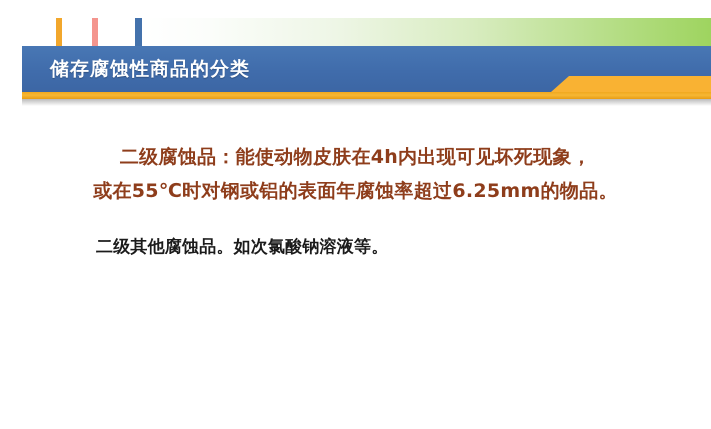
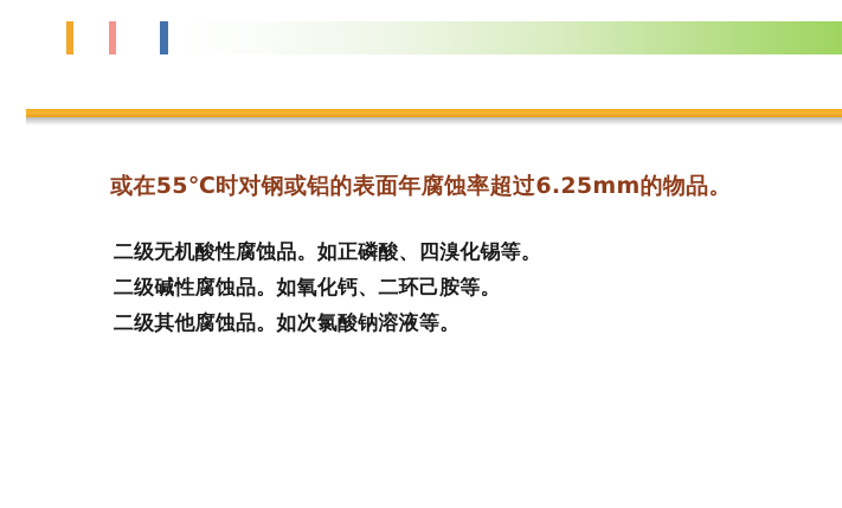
- 储存腐蚀性商品的分类
- 二级腐蚀品：能使动物皮肤在4h内出现可见坏死现象，
  或在55℃时对钢或铝的表面年腐蚀率超过6.25mm的物品。
+ 二级无机酸性腐蚀品。如正磷酸、四溴化锡等。
+ 二级碱性腐蚀品。如氧化钙、二环己胺等。
  二级其他腐蚀品。如次氯酸钠溶液等。
